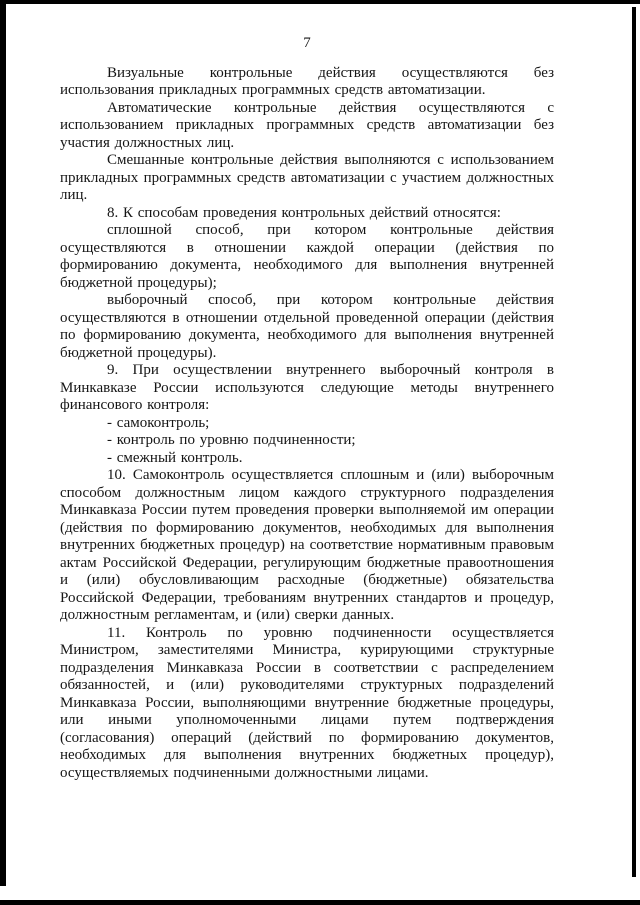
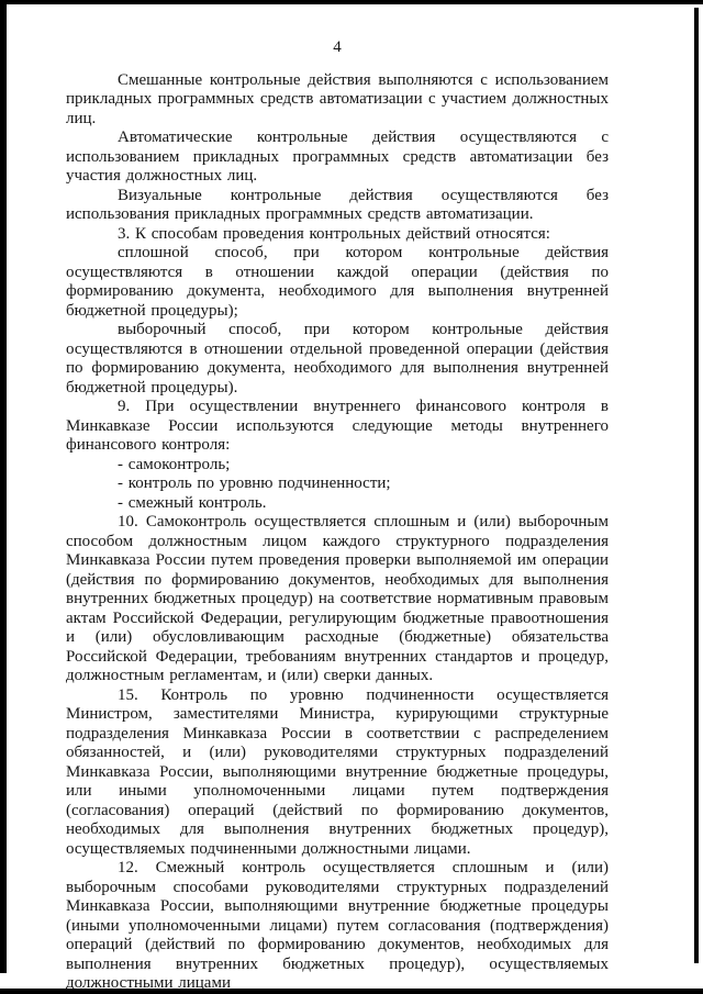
- 7
+ 4
- Визуальные контрольные действия осуществляются без использования прикладных программных средств автоматизации.
+ Смешанные контрольные действия выполняются с использованием прикладных программных средств автоматизации с участием должностных лиц.
  Автоматические контрольные действия осуществляются с использованием прикладных программных средств автоматизации без участия должностных лиц.
- Смешанные контрольные действия выполняются с использованием прикладных программных средств автоматизации с участием должностных лиц.
+ Визуальные контрольные действия осуществляются без использования прикладных программных средств автоматизации.
- 8. К способам проведения контрольных действий относятся:
+ 3. К способам проведения контрольных действий относятся:
  сплошной способ, при котором контрольные действия осуществляются в отношении каждой операции (действия по формированию документа, необходимого для выполнения внутренней бюджетной процедуры);
  выборочный способ, при котором контрольные действия осуществляются в отношении отдельной проведенной операции (действия по формированию документа, необходимого для выполнения внутренней бюджетной процедуры).
- 9. При осуществлении внутреннего выборочный контроля в Минкавказе России используются следующие методы внутреннего финансового контроля:
+ 9. При осуществлении внутреннего финансового контроля в Минкавказе России используются следующие методы внутреннего финансового контроля:
  - самоконтроль;
  - контроль по уровню подчиненности;
  - смежный контроль.
  10. Самоконтроль осуществляется сплошным и (или) выборочным способом должностным лицом каждого структурного подразделения Минкавказа России путем проведения проверки выполняемой им операции (действия по формированию документов, необходимых для выполнения внутренних бюджетных процедур) на соответствие нормативным правовым актам Российской Федерации, регулирующим бюджетные правоотношения и (или) обусловливающим расходные (бюджетные) обязательства Российской Федерации, требованиям внутренних стандартов и процедур, должностным регламентам, и (или) сверки данных.
- 11. Контроль по уровню подчиненности осуществляется Министром, заместителями Министра, курирующими структурные подразделения Минкавказа России в соответствии с распределением обязанностей, и (или) руководителями структурных подразделений Минкавказа России, выполняющими внутренние бюджетные процедуры, или иными уполномоченными лицами путем подтверждения (согласования) операций (действий по формированию документов, необходимых для выполнения внутренних бюджетных процедур), осуществляемых подчиненными должностными лицами.
+ 15. Контроль по уровню подчиненности осуществляется Министром, заместителями Министра, курирующими структурные подразделения Минкавказа России в соответствии с распределением обязанностей, и (или) руководителями структурных подразделений Минкавказа России, выполняющими внутренние бюджетные процедуры, или иными уполномоченными лицами путем подтверждения (согласования) операций (действий по формированию документов, необходимых для выполнения внутренних бюджетных процедур), осуществляемых подчиненными должностными лицами.
+ 12. Смежный контроль осуществляется сплошным и (или) выборочным способами руководителями структурных подразделений Минкавказа России, выполняющими внутренние бюджетные процедуры (иными уполномоченными лицами) путем согласования (подтверждения) операций (действий по формированию документов, необходимых для выполнения внутренних бюджетных процедур), осуществляемых должностными лицами
